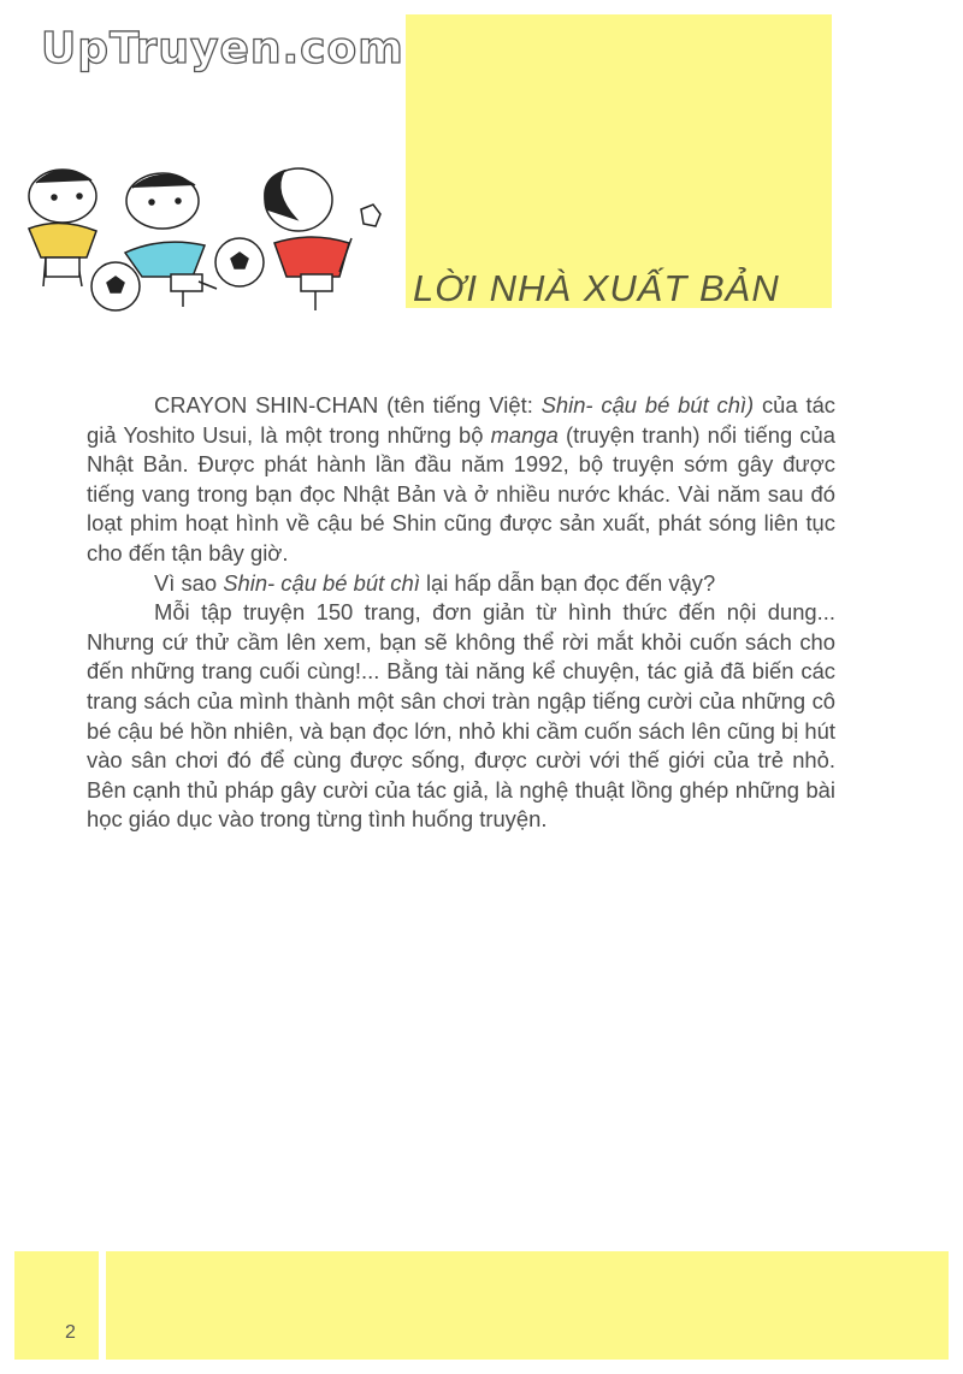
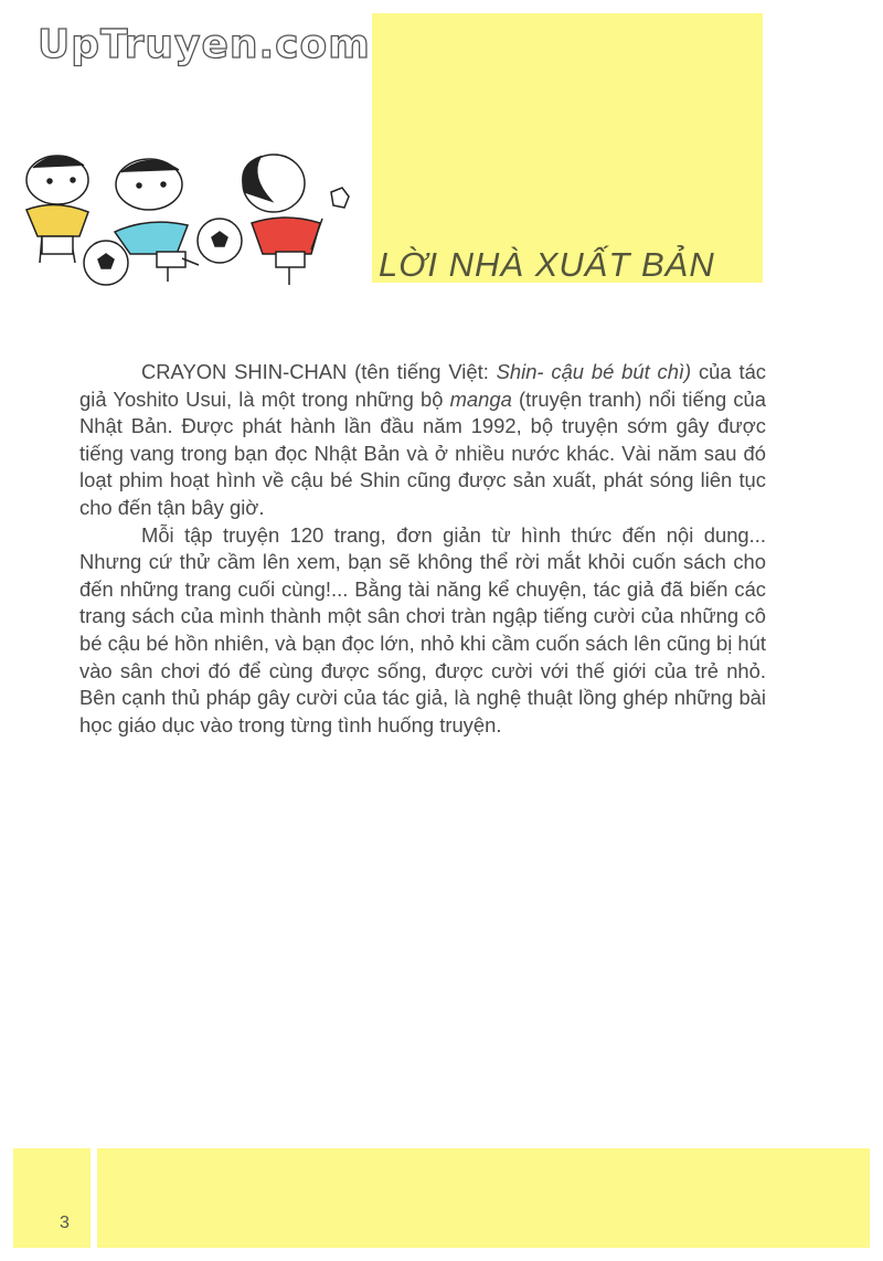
  UpTruyen.com
  LỜI NHÀ XUẤT BẢN
  CRAYON SHIN-CHAN (tên tiếng Việt: Shin- cậu bé bút chì) của tác giả Yoshito Usui, là một trong những bộ manga (truyện tranh) nổi tiếng của Nhật Bản. Được phát hành lần đầu năm 1992, bộ truyện sớm gây được tiếng vang trong bạn đọc Nhật Bản và ở nhiều nước khác. Vài năm sau đó loạt phim hoạt hình về cậu bé Shin cũng được sản xuất, phát sóng liên tục cho đến tận bây giờ.
- Vì sao Shin- cậu bé bút chì lại hấp dẫn bạn đọc đến vậy?
- Mỗi tập truyện 150 trang, đơn giản từ hình thức đến nội dung... Nhưng cứ thử cầm lên xem, bạn sẽ không thể rời mắt khỏi cuốn sách cho đến những trang cuối cùng!... Bằng tài năng kể chuyện, tác giả đã biến các trang sách của mình thành một sân chơi tràn ngập tiếng cười của những cô bé cậu bé hồn nhiên, và bạn đọc lớn, nhỏ khi cầm cuốn sách lên cũng bị hút vào sân chơi đó để cùng được sống, được cười với thế giới của trẻ nhỏ. Bên cạnh thủ pháp gây cười của tác giả, là nghệ thuật lồng ghép những bài học giáo dục vào trong từng tình huống truyện.
+ Mỗi tập truyện 120 trang, đơn giản từ hình thức đến nội dung... Nhưng cứ thử cầm lên xem, bạn sẽ không thể rời mắt khỏi cuốn sách cho đến những trang cuối cùng!... Bằng tài năng kể chuyện, tác giả đã biến các trang sách của mình thành một sân chơi tràn ngập tiếng cười của những cô bé cậu bé hồn nhiên, và bạn đọc lớn, nhỏ khi cầm cuốn sách lên cũng bị hút vào sân chơi đó để cùng được sống, được cười với thế giới của trẻ nhỏ. Bên cạnh thủ pháp gây cười của tác giả, là nghệ thuật lồng ghép những bài học giáo dục vào trong từng tình huống truyện.
- 2
+ 3
